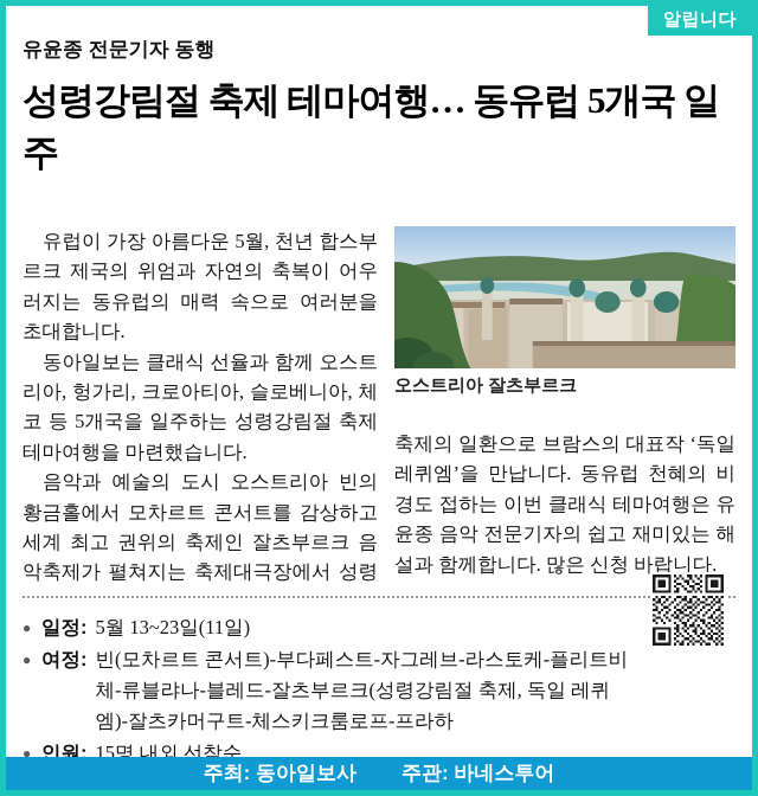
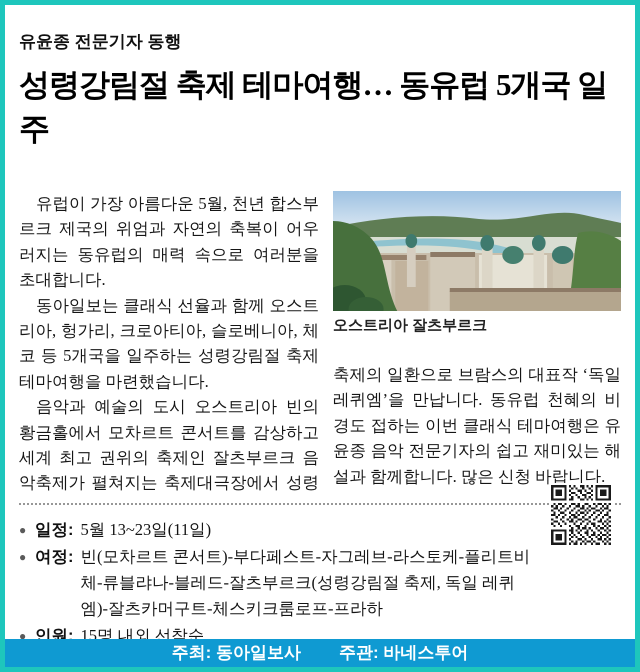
- 알립니다
  유윤종 전문기자 동행
  성령강림절 축제 테마여행… 동유럽 5개국 일주
  유럽이 가장 아름다운 5월, 천년 합스부르크 제국의 위엄과 자연의 축복이 어우러지는 동유럽의 매력 속으로 여러분을 초대합니다.
  동아일보는 클래식 선율과 함께 오스트리아, 헝가리, 크로아티아, 슬로베니아, 체코 등 5개국을 일주하는 성령강림절 축제 테마여행을 마련했습니다.
  음악과 예술의 도시 오스트리아 빈의 황금홀에서 모차르트 콘서트를 감상하고 세계 최고 권위의 축제인 잘츠부르크 음악축제가 펼쳐지는 축제대극장에서 성령
  오스트리아 잘츠부르크
  축제의 일환으로 브람스의 대표작 ‘독일 레퀴엠’을 만납니다. 동유럽 천혜의 비경도 접하는 이번 클래식 테마여행은 유윤종 음악 전문기자의 쉽고 재미있는 해설과 함께합니다. 많은 신청 바랍니다.
  ●
  일정:
  5월 13~23일(11일)
  ●
  여정:
  빈(모차르트 콘서트)-부다페스트-자그레브-라스토케-플리트비체-류블랴나-블레드-잘츠부르크(성령강림절 축제, 독일 레퀴엠)-잘츠카머구트-체스키크룸로프-프라하
  ●
  인원:
  15명 내외 선착순
  주최: 동아일보사
  주관: 바네스투어
